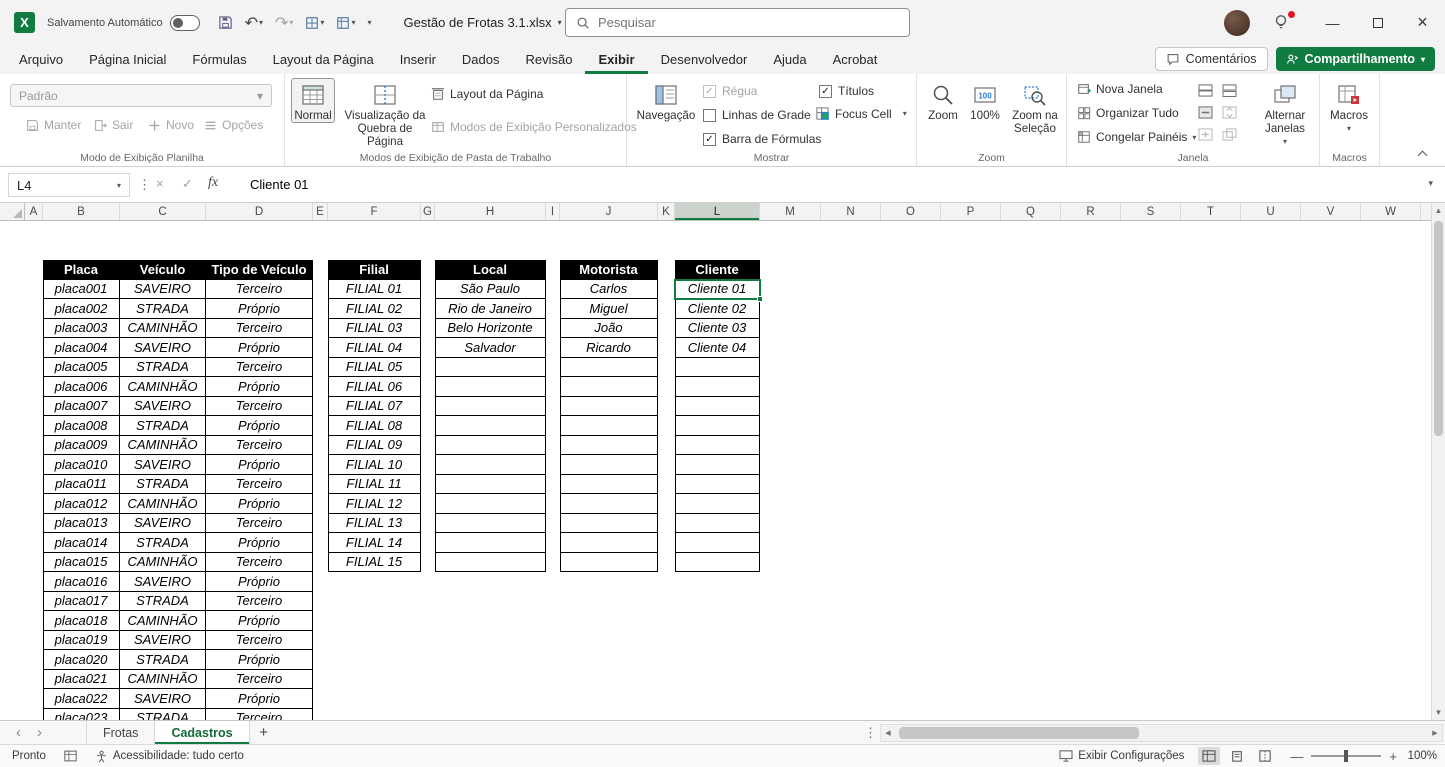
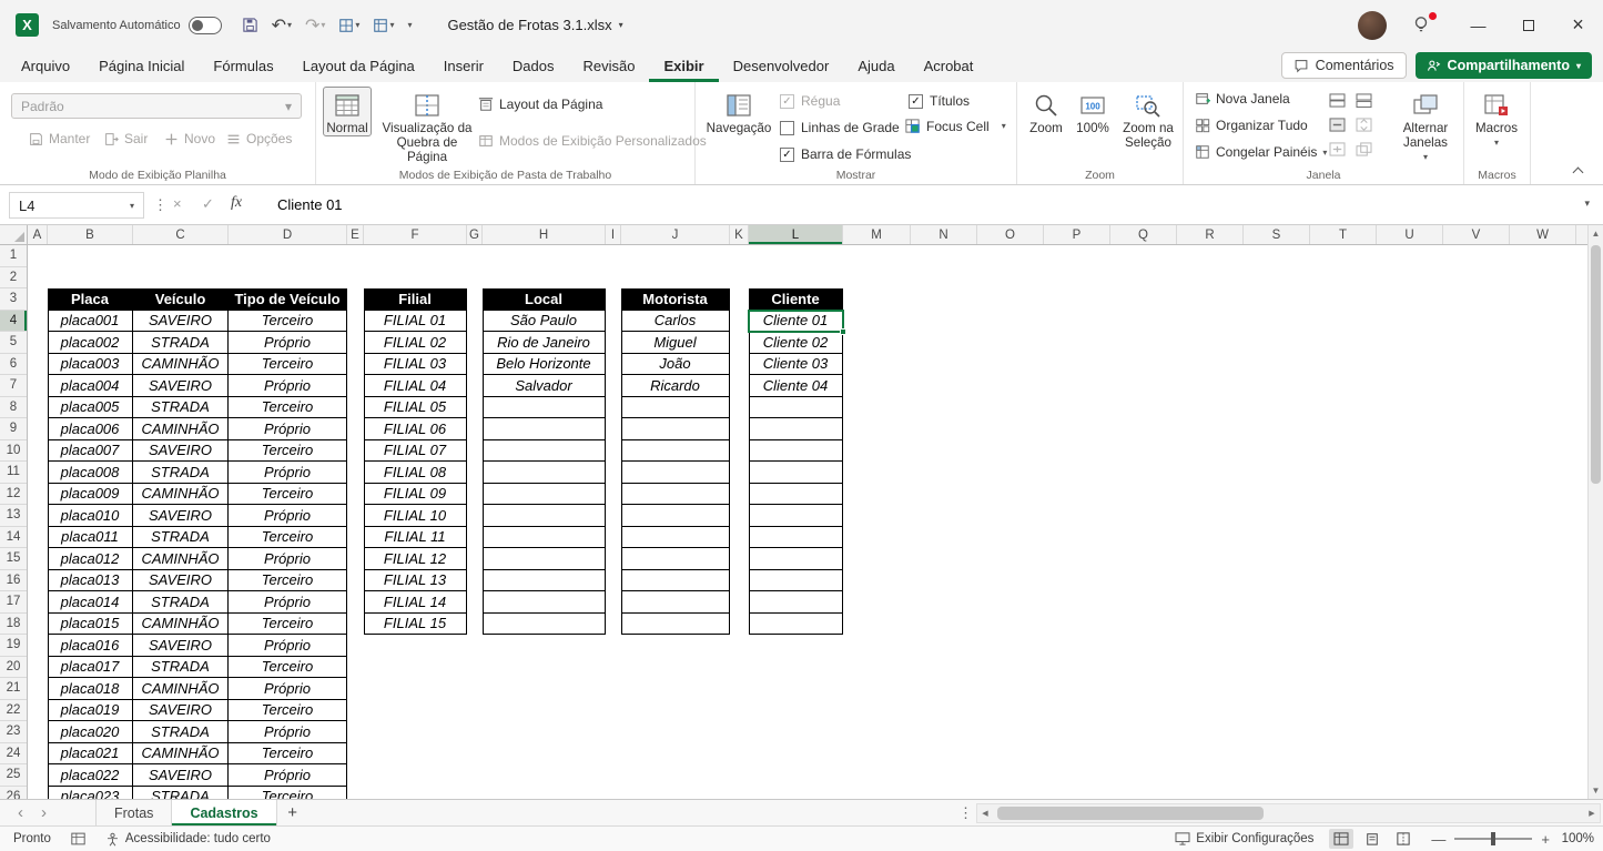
  X
  Salvamento Automático
  ↶
  ▾
  ↷
  ▾
  ▾
  ▾
  ▾
  Gestão de Frotas 3.1.xlsx
  ▾
- Pesquisar
  —
  ×
  Arquivo
  Página Inicial
  Fórmulas
  Layout da Página
  Inserir
  Dados
  Revisão
  Exibir
  Desenvolvedor
  Ajuda
  Acrobat
  Comentários
  Compartilhamento
  ▾
  Padrão
  ▾
  Manter
  Sair
  Novo
  Opções
  Modo de Exibição Planilha
  Normal
  Visualização da Quebra de Página
  Layout da Página
  Modos de Exibição Personalizados
  Modos de Exibição de Pasta de Trabalho
  Navegação
  Régua
  Linhas de Grade
  Barra de Fórmulas
  Títulos
  Focus Cell
  ▾
  Mostrar
  Zoom
  100
  100%
  Zoom na Seleção
  Zoom
  Nova Janela
  Organizar Tudo
  Congelar Painéis
  ▾
  Alternar Janelas
  ▾
  Janela
  Macros
  ▾
  Macros
  L4
  ▾
  ⋮
  ×
  ✓
  fx
  Cliente 01
  ▾
  A
  B
  C
  D
  E
  F
  G
  H
  I
  J
  K
  L
  M
  N
  O
  P
  Q
  R
  S
  T
  U
  V
  W
+ 1
+ 2
+ 3
+ 4
+ 5
+ 6
+ 7
+ 8
+ 9
+ 10
+ 11
+ 12
+ 13
+ 14
+ 15
+ 16
+ 17
+ 18
+ 19
+ 20
+ 21
+ 22
+ 23
+ 24
+ 25
+ 26
  Placa
  Veículo
  Tipo de Veículo
  placa001
  SAVEIRO
  Terceiro
  placa002
  STRADA
  Próprio
  placa003
  CAMINHÃO
  Terceiro
  placa004
  SAVEIRO
  Próprio
  placa005
  STRADA
  Terceiro
  placa006
  CAMINHÃO
  Próprio
  placa007
  SAVEIRO
  Terceiro
  placa008
  STRADA
  Próprio
  placa009
  CAMINHÃO
  Terceiro
  placa010
  SAVEIRO
  Próprio
  placa011
  STRADA
  Terceiro
  placa012
  CAMINHÃO
  Próprio
  placa013
  SAVEIRO
  Terceiro
  placa014
  STRADA
  Próprio
  placa015
  CAMINHÃO
  Terceiro
  placa016
  SAVEIRO
  Próprio
  placa017
  STRADA
  Terceiro
  placa018
  CAMINHÃO
  Próprio
  placa019
  SAVEIRO
  Terceiro
  placa020
  STRADA
  Próprio
  placa021
  CAMINHÃO
  Terceiro
  placa022
  SAVEIRO
  Próprio
  placa023
  STRADA
  Terceiro
  Filial
  FILIAL 01
  FILIAL 02
  FILIAL 03
  FILIAL 04
  FILIAL 05
  FILIAL 06
  FILIAL 07
  FILIAL 08
  FILIAL 09
  FILIAL 10
  FILIAL 11
  FILIAL 12
  FILIAL 13
  FILIAL 14
  FILIAL 15
  Local
  São Paulo
  Rio de Janeiro
  Belo Horizonte
  Salvador
  Motorista
  Carlos
  Miguel
  João
  Ricardo
  Cliente
  Cliente 01
  Cliente 02
  Cliente 03
  Cliente 04
  ▲
  ▼
  ‹
  ›
  Frotas
  Cadastros
  +
  ⋮
  Pronto
  Acessibilidade: tudo certo
  Exibir Configurações
  —
  +
  100%
